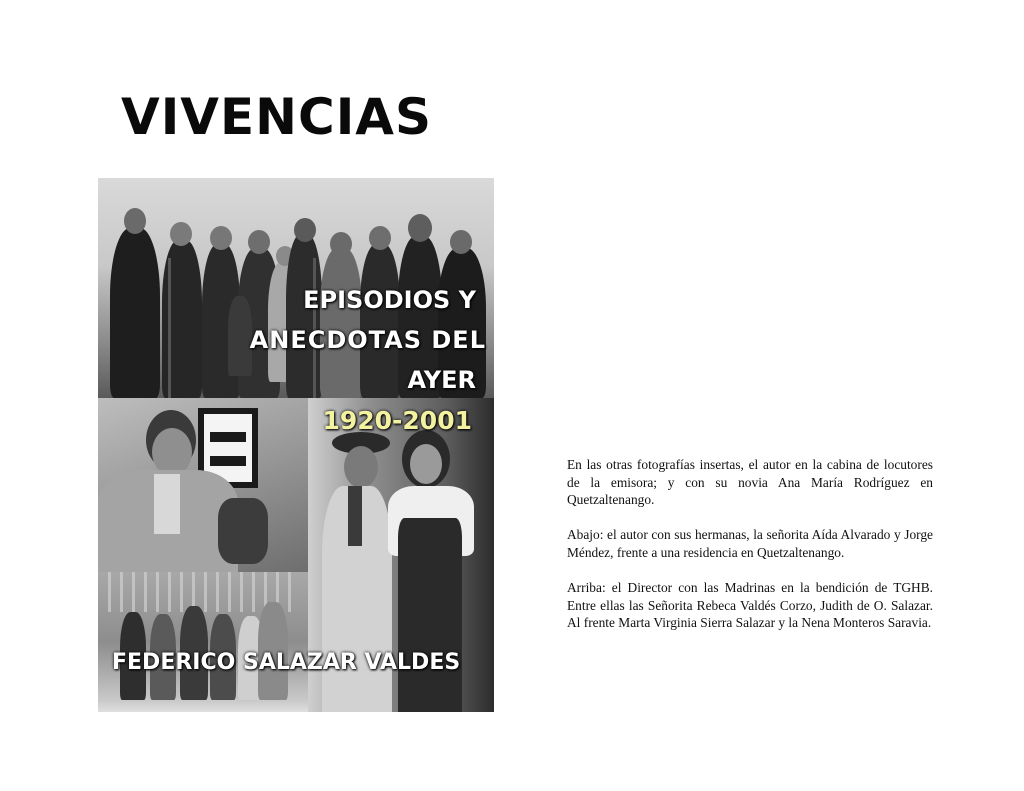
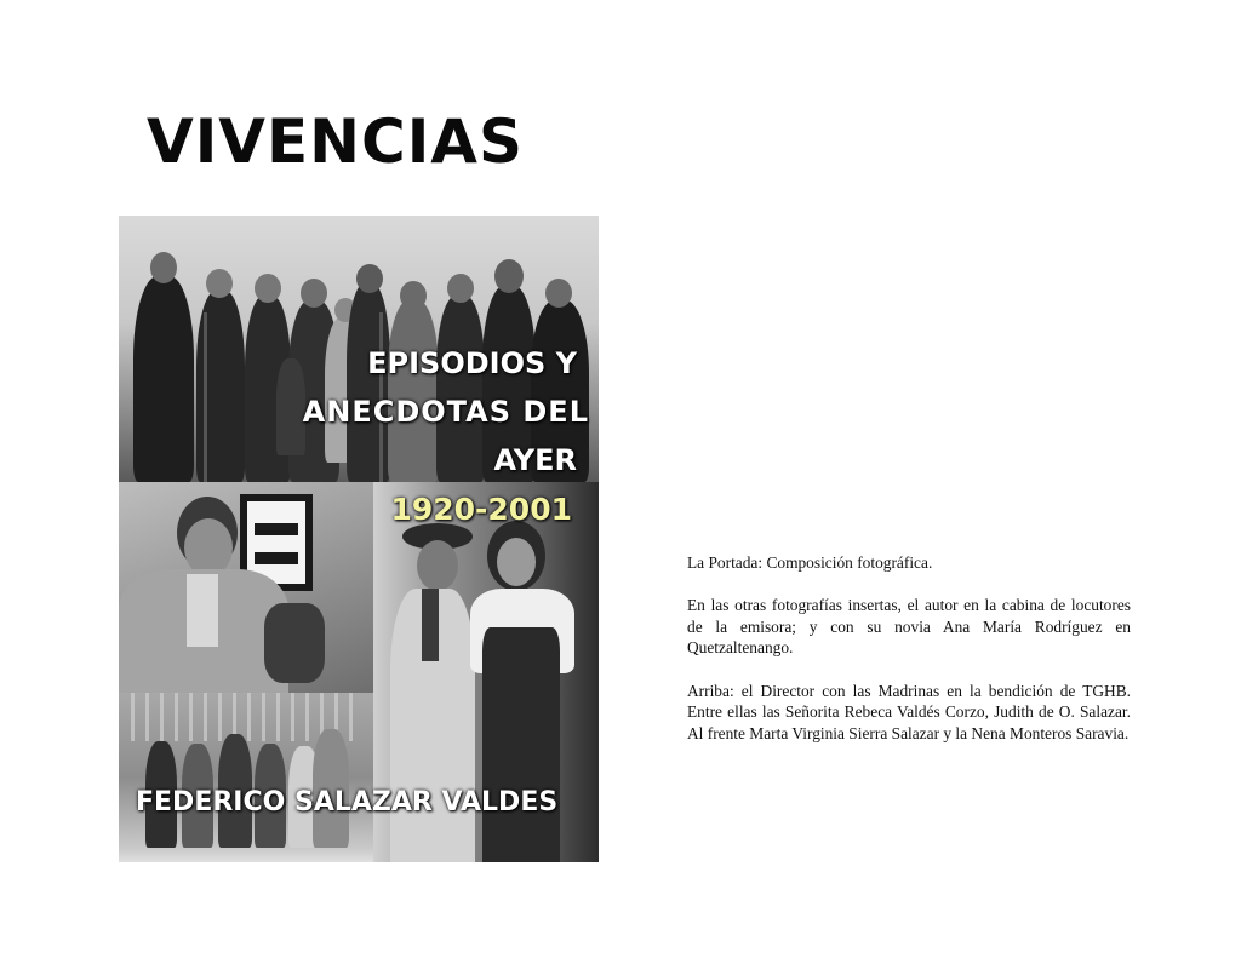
  VIVENCIAS
  EPISODIOS Y
  ANECDOTAS DEL
  AYER
  1920-2001
  FEDERICO SALAZAR VALDES
+ La Portada: Composición fotográfica.
  En las otras fotografías insertas, el autor en la cabina de locutores de la emisora; y con su novia Ana María Rodríguez en Quetzaltenango.
- Abajo: el autor con sus hermanas, la señorita Aída Alvarado y Jorge Méndez, frente a una residencia en Quetzaltenango.
  Arriba: el Director con las Madrinas en la bendición de TGHB. Entre ellas las Señorita Rebeca Valdés Corzo, Judith de O. Salazar. Al frente Marta Virginia Sierra Salazar y la Nena Monteros Saravia.
